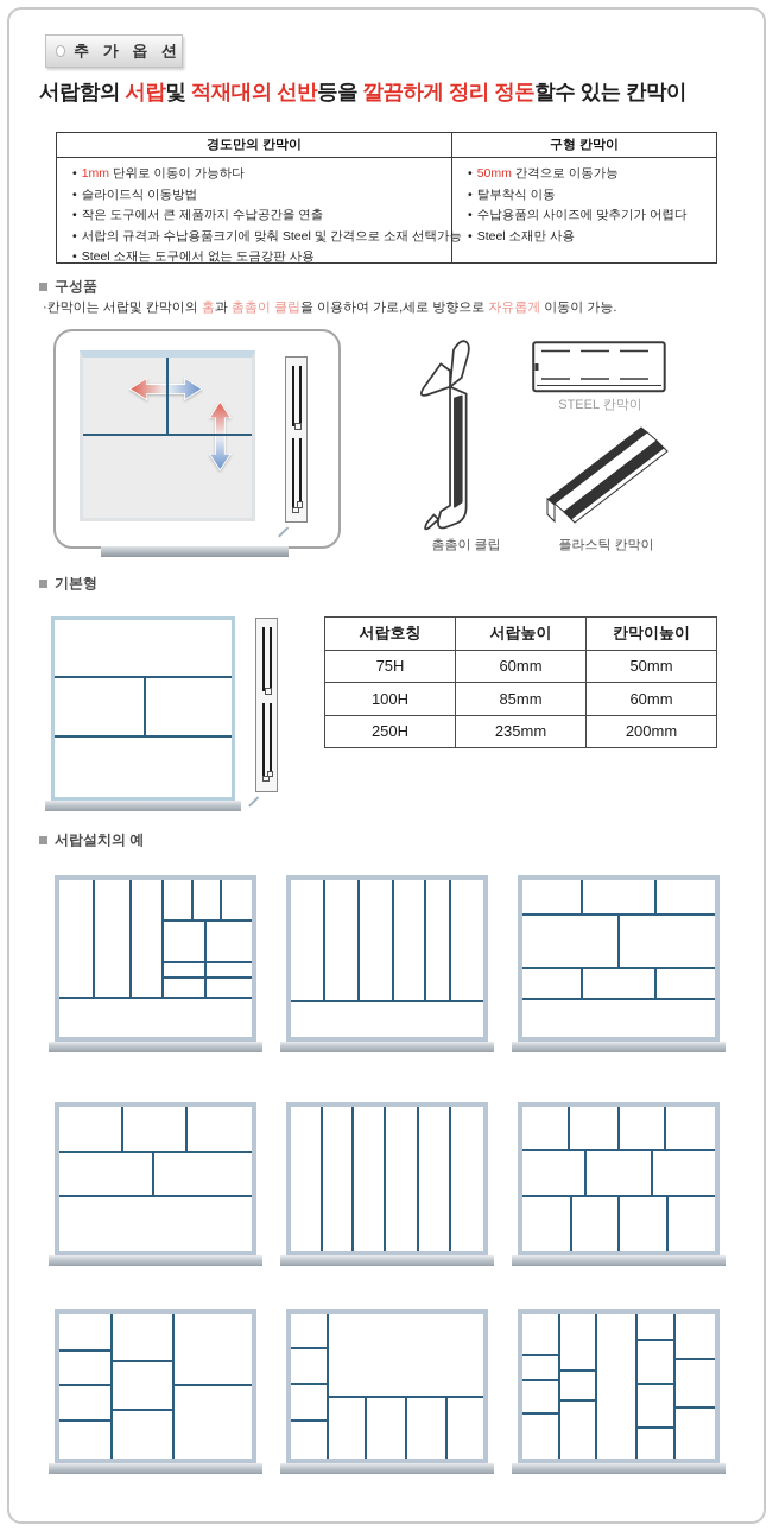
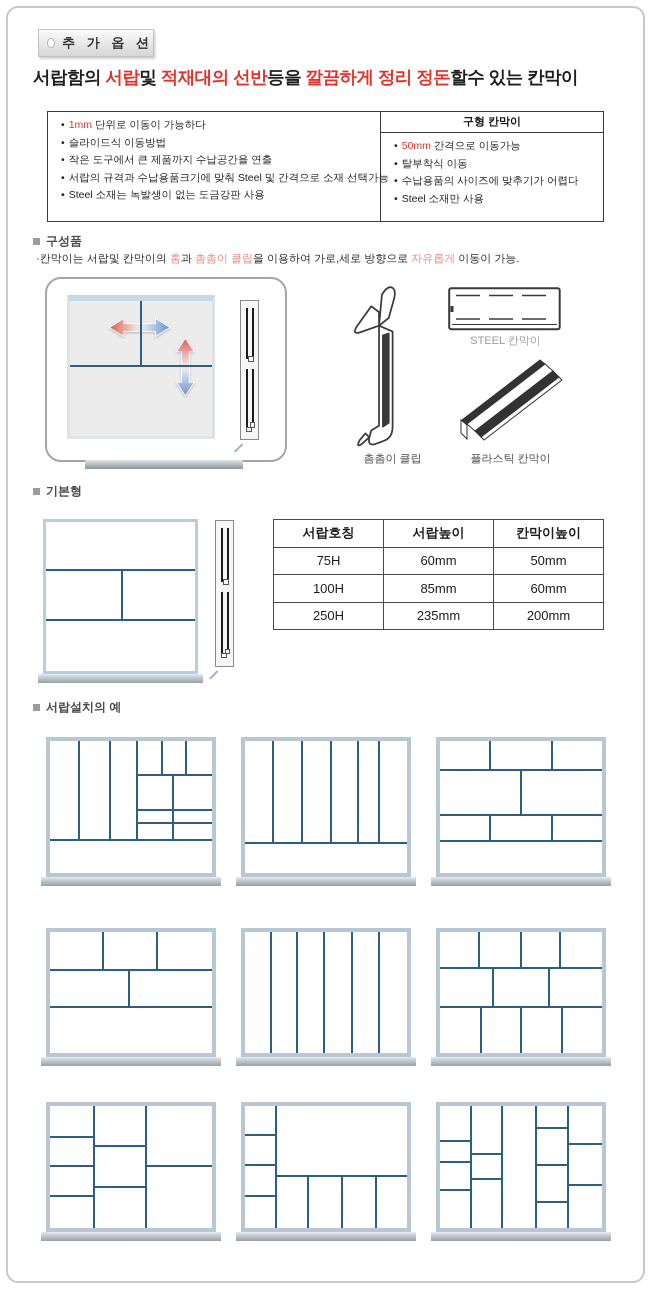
  추 가 옵 션
  서랍함의 서랍및 적재대의 선반등을 깔끔하게 정리 정돈할수 있는 칸막이
- 경도만의 칸막이
  • 1mm 단위로 이동이 가능하다
  • 슬라이드식 이동방법
  • 작은 도구에서 큰 제품까지 수납공간을 연출
  • 서랍의 규격과 수납용품크기에 맞춰 Steel 및 간격으로 소재 선택가능
- • Steel 소재는 도구에서 없는 도금강판 사용
+ • Steel 소재는 녹발생이 없는 도금강판 사용
  구형 칸막이
  • 50mm 간격으로 이동가능
  • 탈부착식 이동
  • 수납용품의 사이즈에 맞추기가 어렵다
  • Steel 소재만 사용
  구성품
  ·칸막이는 서랍및 칸막이의 홈과 촘촘이 클립을 이용하여 가로,세로 방향으로 자유롭게 이동이 가능.
  촘촘이 클립
  STEEL 칸막이
  플라스틱 칸막이
  기본형
  서랍호칭	서랍높이	칸막이높이
  75H	60mm	50mm
  100H	85mm	60mm
  250H	235mm	200mm
  서랍설치의 예
